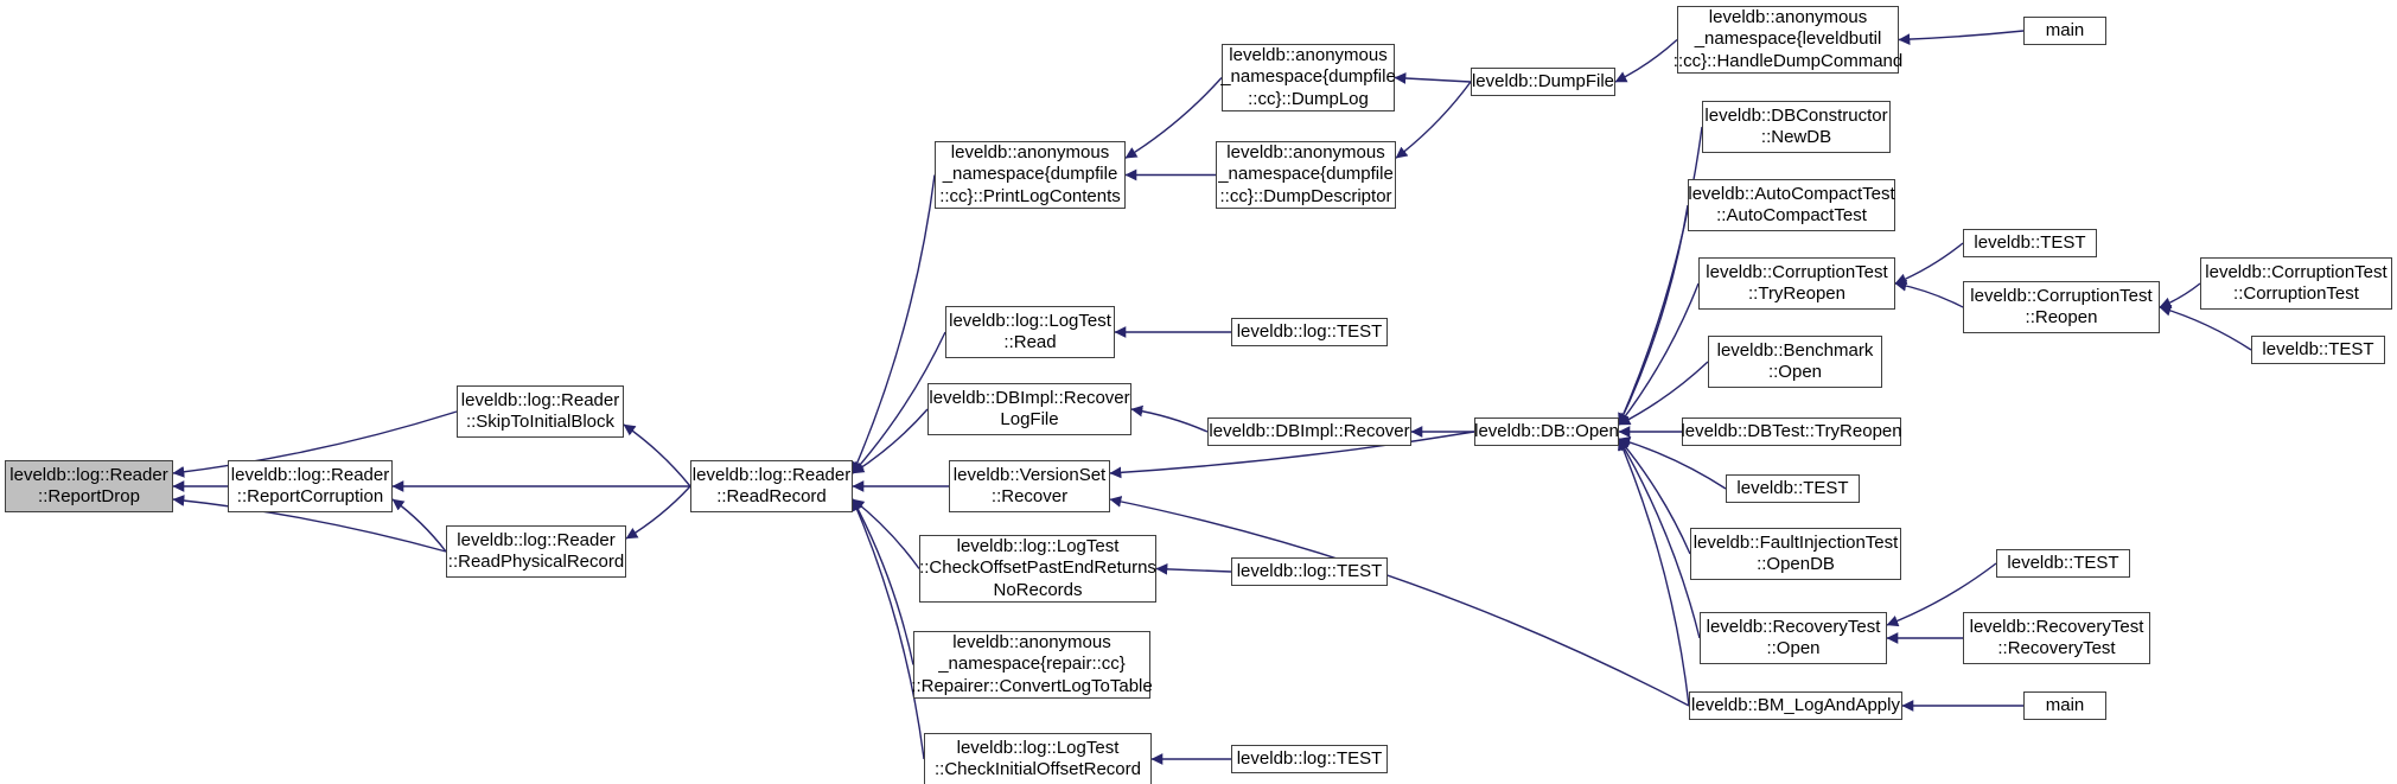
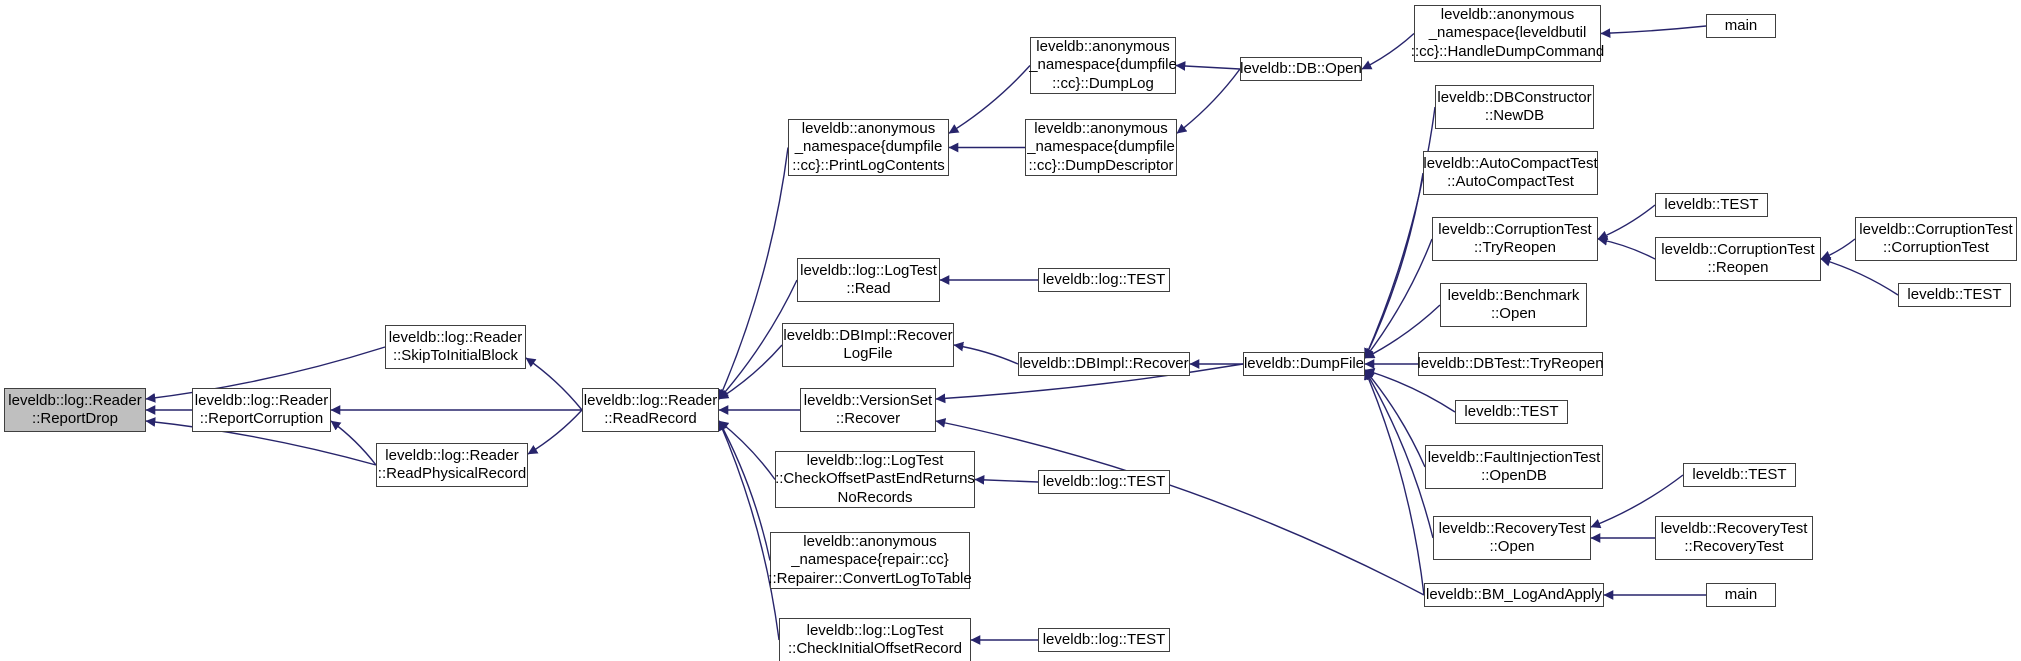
  leveldb::log::Reader
  ::ReportDrop
  leveldb::log::Reader
  ::ReportCorruption
  leveldb::log::Reader
  ::SkipToInitialBlock
  leveldb::log::Reader
  ::ReadPhysicalRecord
  leveldb::log::Reader
  ::ReadRecord
  leveldb::anonymous
  _namespace{dumpfile
  ::cc}::PrintLogContents
  leveldb::anonymous
  _namespace{dumpfile
  ::cc}::DumpLog
  leveldb::anonymous
  _namespace{dumpfile
  ::cc}::DumpDescriptor
- leveldb::DumpFile
+ leveldb::DB::Open
  leveldb::anonymous
  _namespace{leveldbutil
  ::cc}::HandleDumpCommand
  main
  leveldb::log::LogTest
  ::Read
  leveldb::log::TEST
  leveldb::DBImpl::Recover
  LogFile
  leveldb::DBImpl::Recover
  leveldb::VersionSet
  ::Recover
- leveldb::DB::Open
+ leveldb::DumpFile
  leveldb::DBConstructor
  ::NewDB
  leveldb::AutoCompactTest
  ::AutoCompactTest
  leveldb::CorruptionTest
  ::TryReopen
  leveldb::Benchmark
  ::Open
  leveldb::DBTest::TryReopen
  leveldb::TEST
  leveldb::FaultInjectionTest
  ::OpenDB
  leveldb::RecoveryTest
  ::Open
  leveldb::BM_LogAndApply
  leveldb::TEST
  leveldb::CorruptionTest
  ::Reopen
  leveldb::CorruptionTest
  ::CorruptionTest
  leveldb::TEST
  leveldb::TEST
  leveldb::RecoveryTest
  ::RecoveryTest
  main
  leveldb::log::LogTest
  ::CheckOffsetPastEndReturns
  NoRecords
  leveldb::log::TEST
  leveldb::anonymous
  _namespace{repair::cc}
  ::Repairer::ConvertLogToTable
  leveldb::log::LogTest
  ::CheckInitialOffsetRecord
  leveldb::log::TEST
